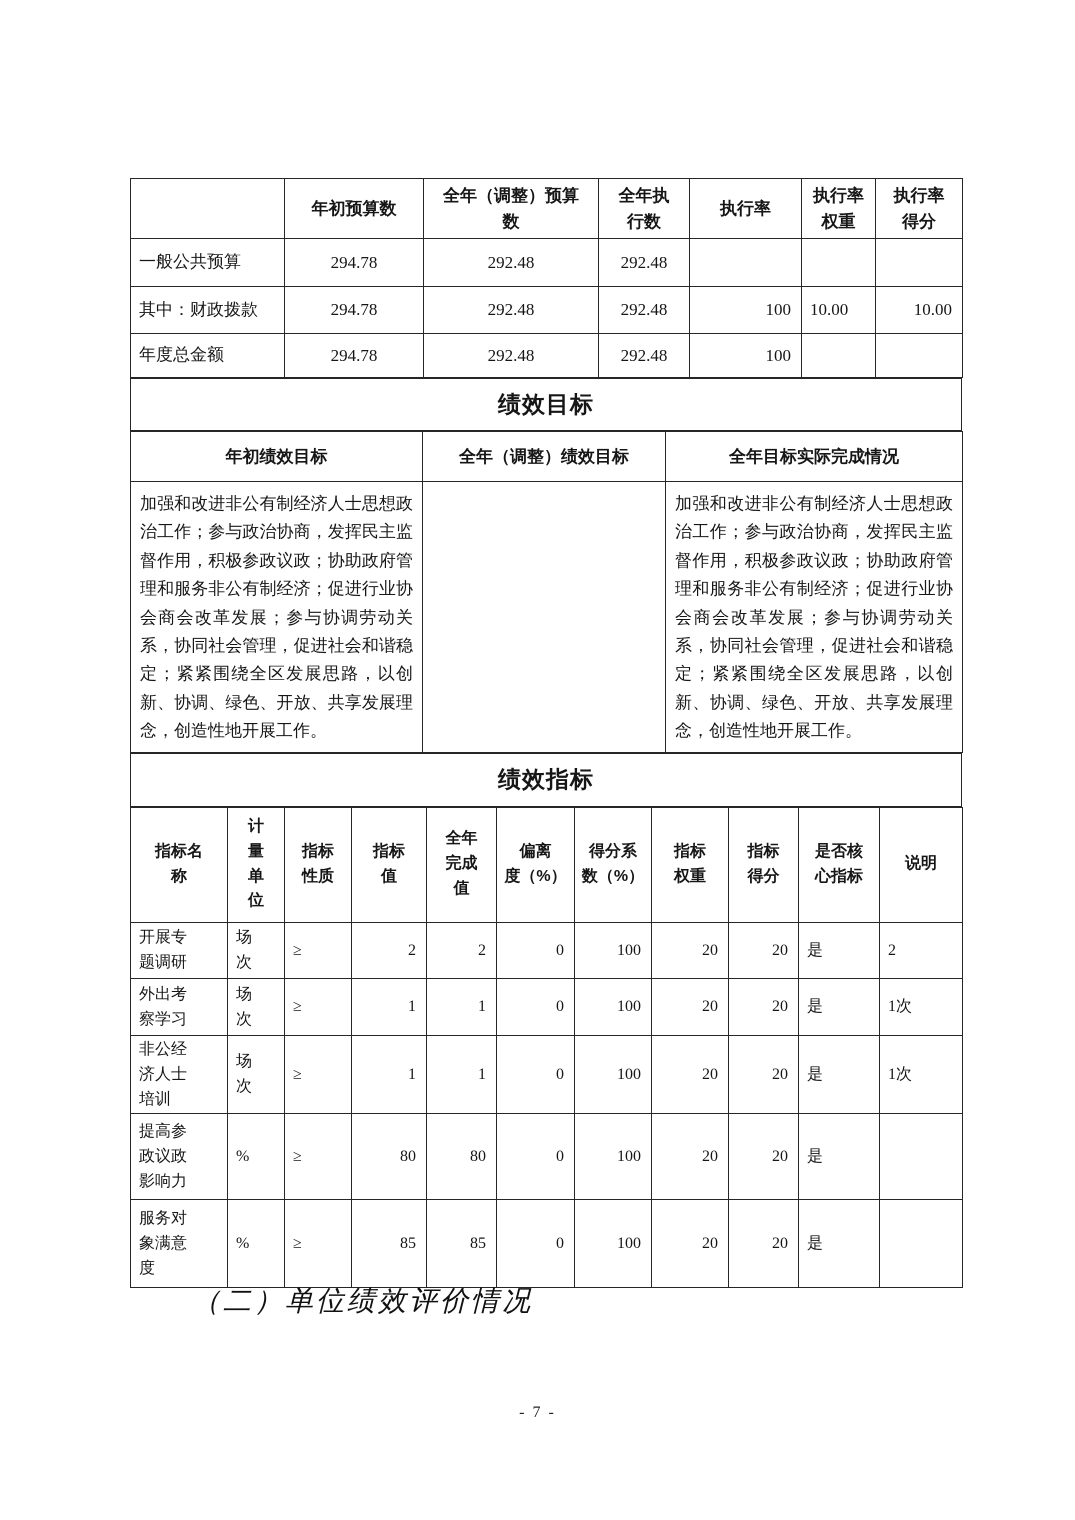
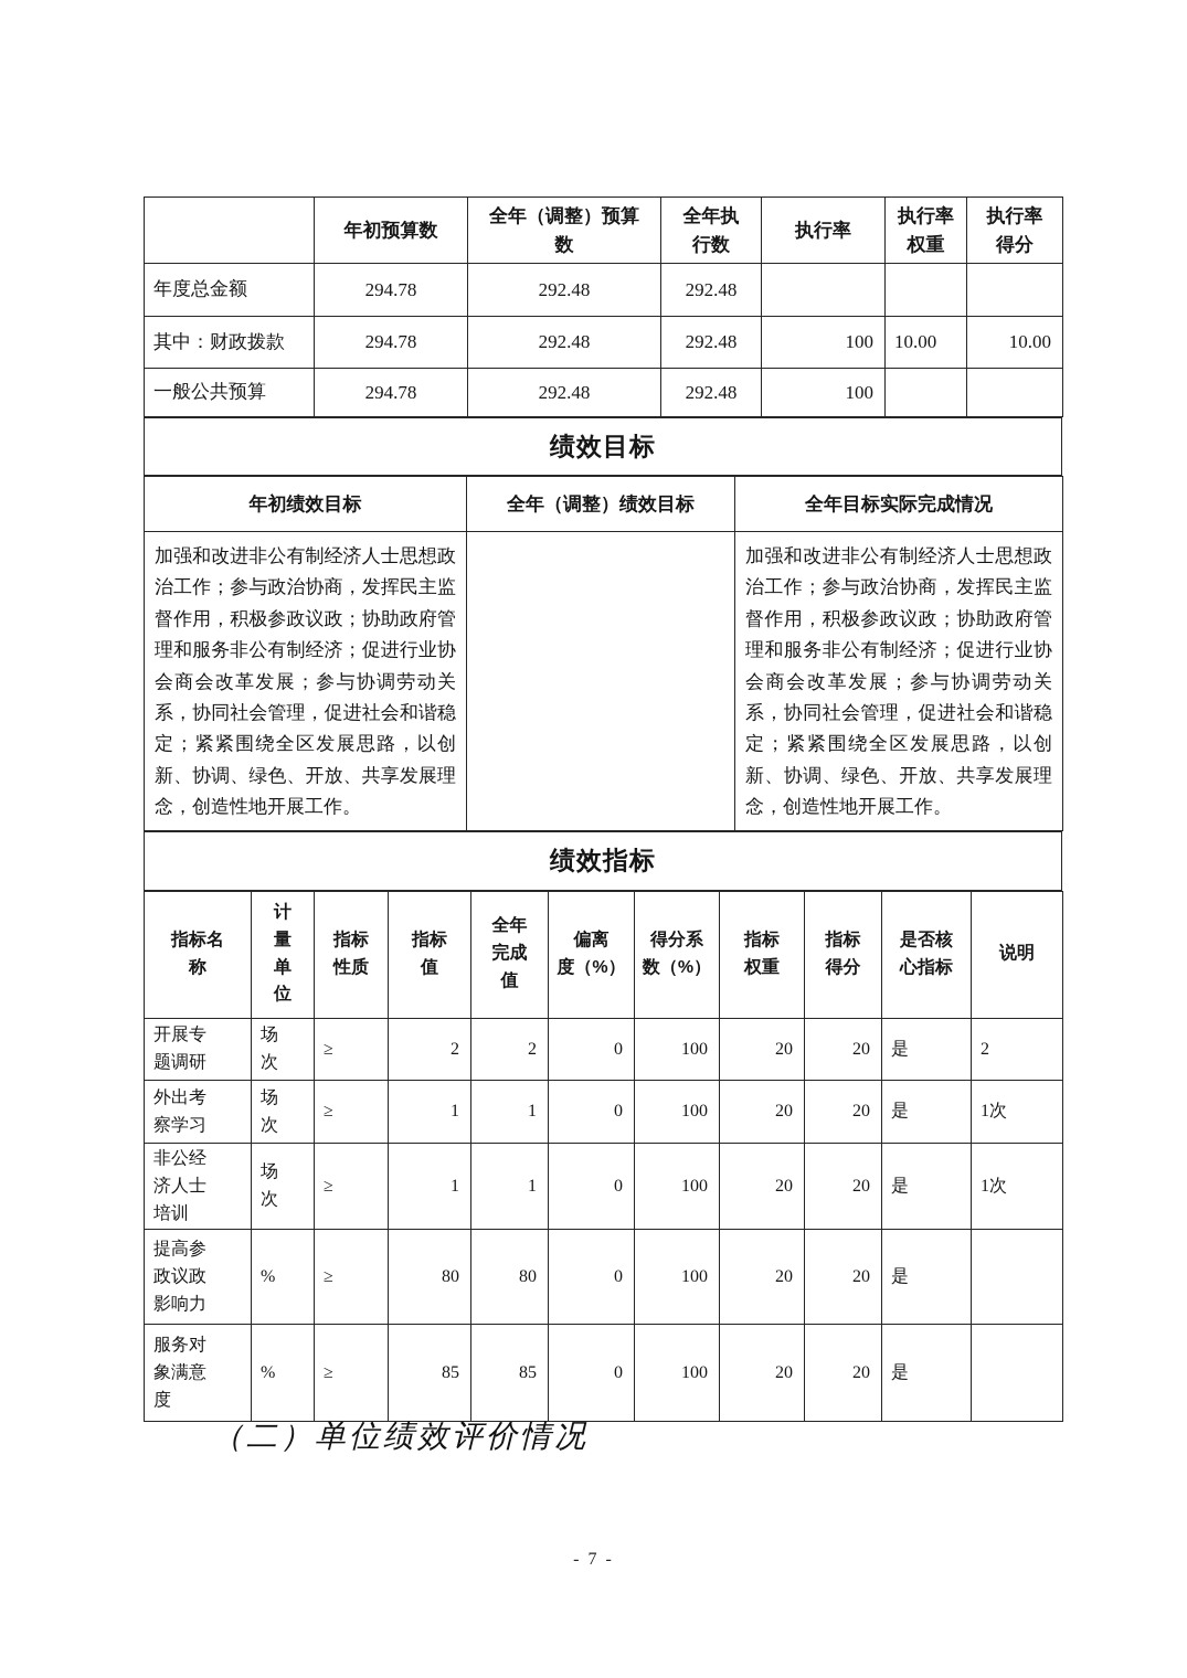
  	年初预算数	全年（调整）预算 数	全年执 行数	执行率	执行率 权重	执行率 得分
- 一般公共预算	294.78	292.48	292.48
+ 年度总金额	294.78	292.48	292.48
  其中：财政拨款	294.78	292.48	292.48	100	10.00	10.00
- 年度总金额	294.78	292.48	292.48	100
+ 一般公共预算	294.78	292.48	292.48	100
  绩效目标
  年初绩效目标	全年（调整）绩效目标	全年目标实际完成情况
  加强和改进非公有制经济人士思想政治工作；参与政治协商，发挥民主监督作用，积极参政议政；协助政府管理和服务非公有制经济；促进行业协会商会改革发展；参与协调劳动关系，协同社会管理，促进社会和谐稳定；紧紧围绕全区发展思路，以创新、协调、绿色、开放、共享发展理念，创造性地开展工作。		加强和改进非公有制经济人士思想政治工作；参与政治协商，发挥民主监督作用，积极参政议政；协助政府管理和服务非公有制经济；促进行业协会商会改革发展；参与协调劳动关系，协同社会管理，促进社会和谐稳定；紧紧围绕全区发展思路，以创新、协调、绿色、开放、共享发展理念，创造性地开展工作。
  绩效指标
  指标名 称	计 量 单 位	指标 性质	指标 值	全年 完成 值	偏离 度（%）	得分系 数（%）	指标 权重	指标 得分	是否核 心指标	说明
  开展专 题调研	场 次	≥	2	2	0	100	20	20	是	2
  外出考 察学习	场 次	≥	1	1	0	100	20	20	是	1次
  非公经 济人士 培训	场 次	≥	1	1	0	100	20	20	是	1次
  提高参 政议政 影响力	%	≥	80	80	0	100	20	20	是
  服务对 象满意 度	%	≥	85	85	0	100	20	20	是
  （二）单位绩效评价情况
  - 7 -
